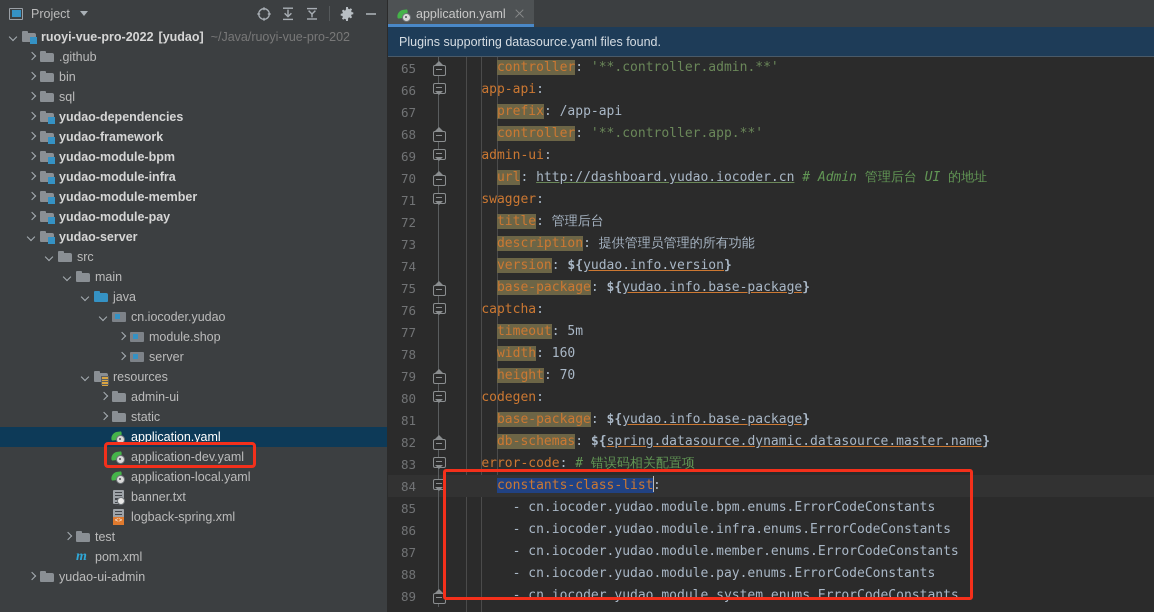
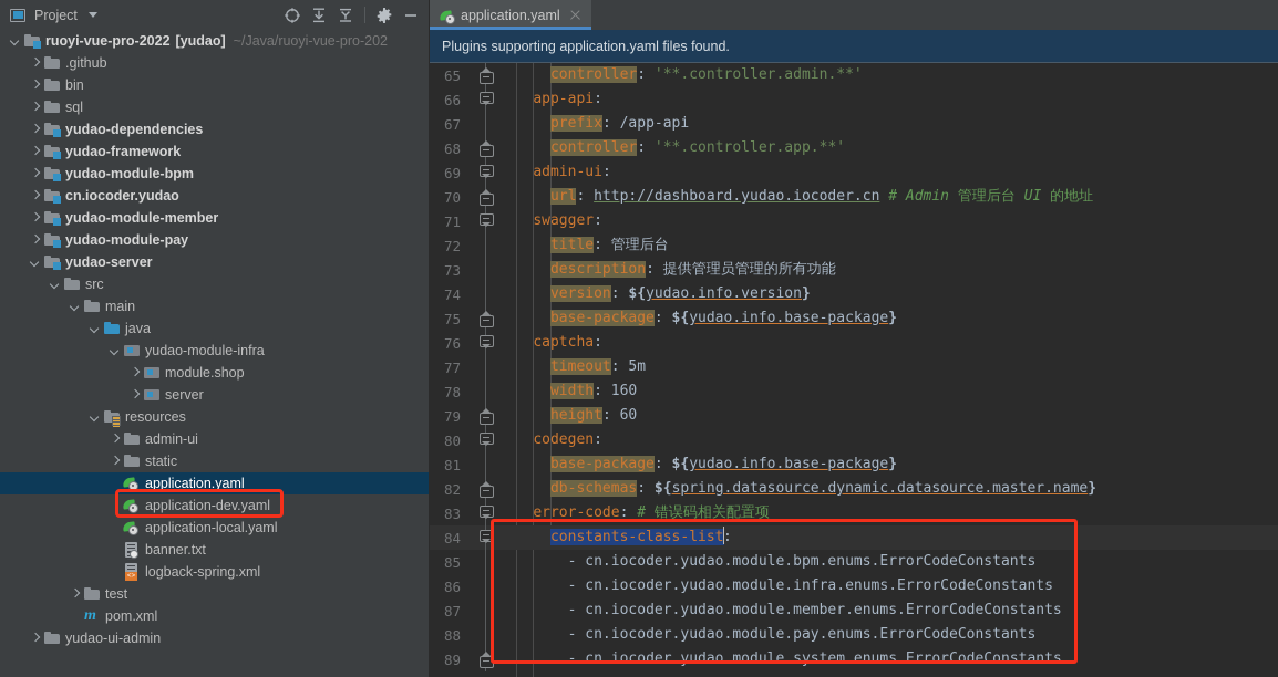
  Project
  ruoyi-vue-pro-2022
  [yudao]
  ~/Java/ruoyi-vue-pro-202
  .github
  bin
  sql
  yudao-dependencies
  yudao-framework
  yudao-module-bpm
- yudao-module-infra
+ cn.iocoder.yudao
  yudao-module-member
  yudao-module-pay
  yudao-server
  src
  main
  java
- cn.iocoder.yudao
+ yudao-module-infra
  module.shop
  server
  resources
  admin-ui
  static
  application.yaml
  application-dev.yaml
  application-local.yaml
  banner.txt
  logback-spring.xml
  test
  m
  pom.xml
  yudao-ui-admin
  application.yaml
- Plugins supporting datasource.yaml files found.
+ Plugins supporting application.yaml files found.
  65
  controller: '**.controller.admin.**'
  66
  app-api:
  67
  prefix: /app-api
  68
  controller: '**.controller.app.**'
  69
  admin-ui:
  70
  url: http://dashboard.yudao.iocoder.cn # Admin 管理后台 UI 的地址
  71
  swagger:
  72
  title: 管理后台
  73
  description: 提供管理员管理的所有功能
  74
  version: ${yudao.info.version}
  75
  base-package: ${yudao.info.base-package}
  76
  captcha:
  77
  timeout: 5m
  78
  width: 160
  79
- height: 70
+ height: 60
  80
  codegen:
  81
  base-package: ${yudao.info.base-package}
  82
  db-schemas: ${spring.datasource.dynamic.datasource.master.name}
  83
  error-code: # 错误码相关配置项
  84
  constants-class-list:
  85
  - cn.iocoder.yudao.module.bpm.enums.ErrorCodeConstants
  86
  - cn.iocoder.yudao.module.infra.enums.ErrorCodeConstants
  87
  - cn.iocoder.yudao.module.member.enums.ErrorCodeConstants
  88
  - cn.iocoder.yudao.module.pay.enums.ErrorCodeConstants
  89
  - cn.iocoder.yudao.module.system.enums.ErrorCodeConstants
